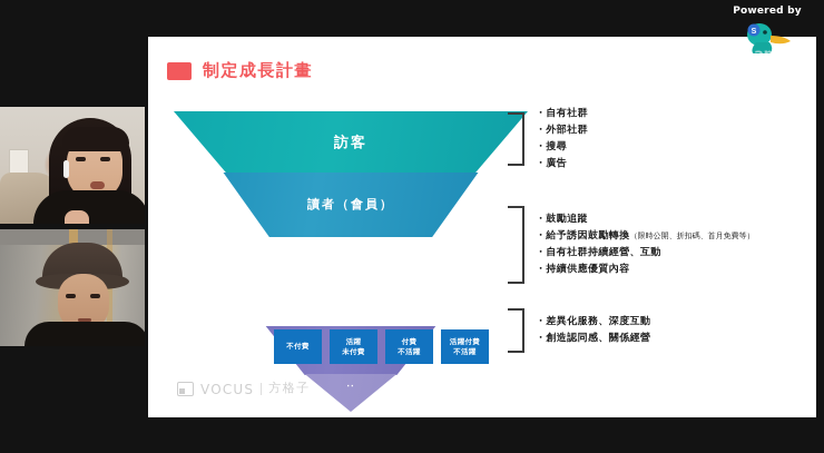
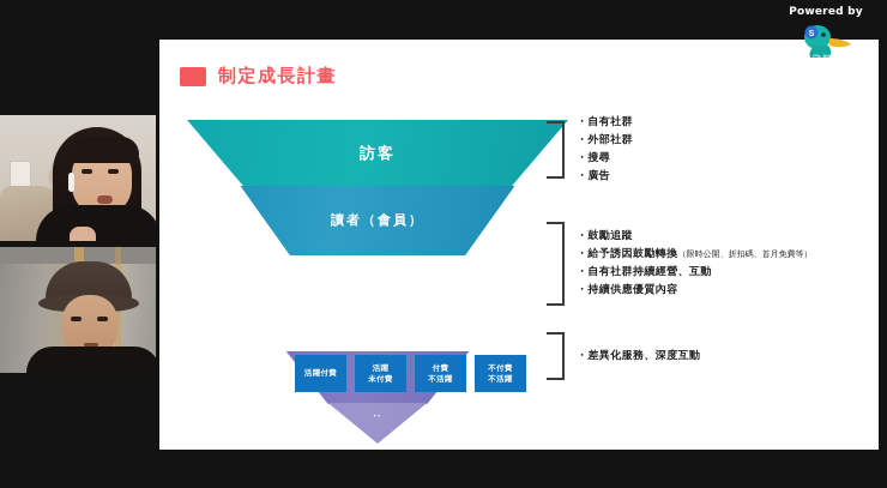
  Powered by
  StreamYard
  制定成長計畫
  訪客
  讀者（會員）
  ··
- 不付費
+ 活躍付費
  活躍
  未付費
  付費
  不活躍
- 活躍付費
+ 不付費
  不活躍
  ・自有社群
  ・外部社群
  ・搜尋
  ・廣告
  ・鼓勵追蹤
  ・給予誘因鼓勵轉換（限時公開、折扣碼、首月免費等）
  ・自有社群持續經營、互動
  ・持續供應優質內容
  ・差異化服務、深度互動
- ・創造認同感、關係經營
- VOCUS
- 方格子
